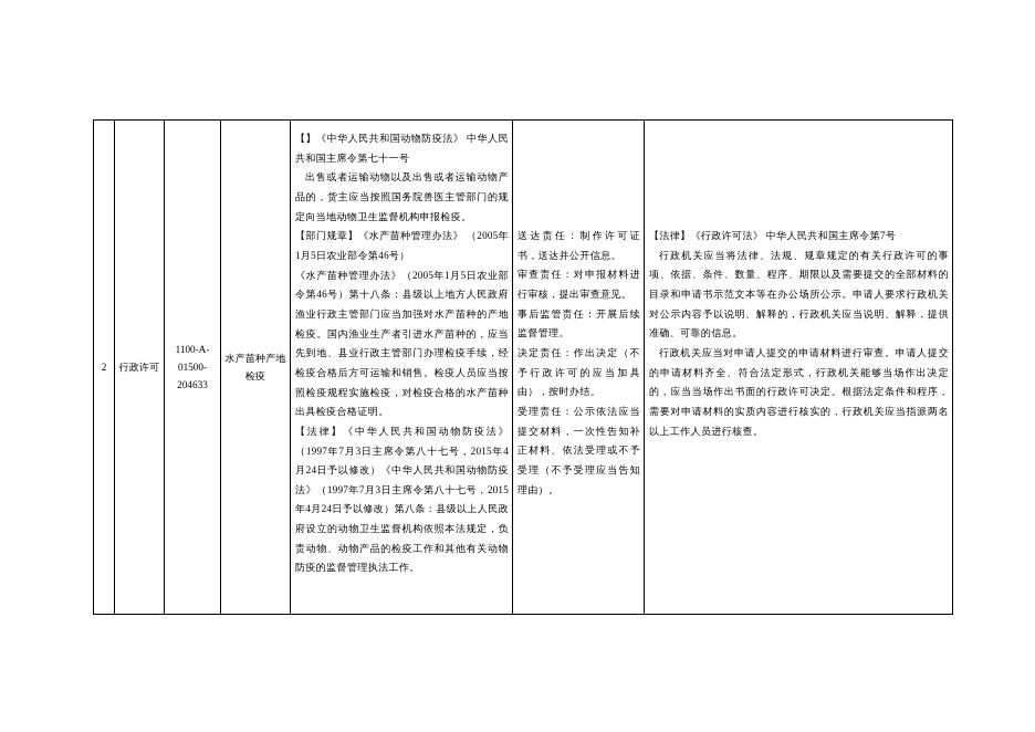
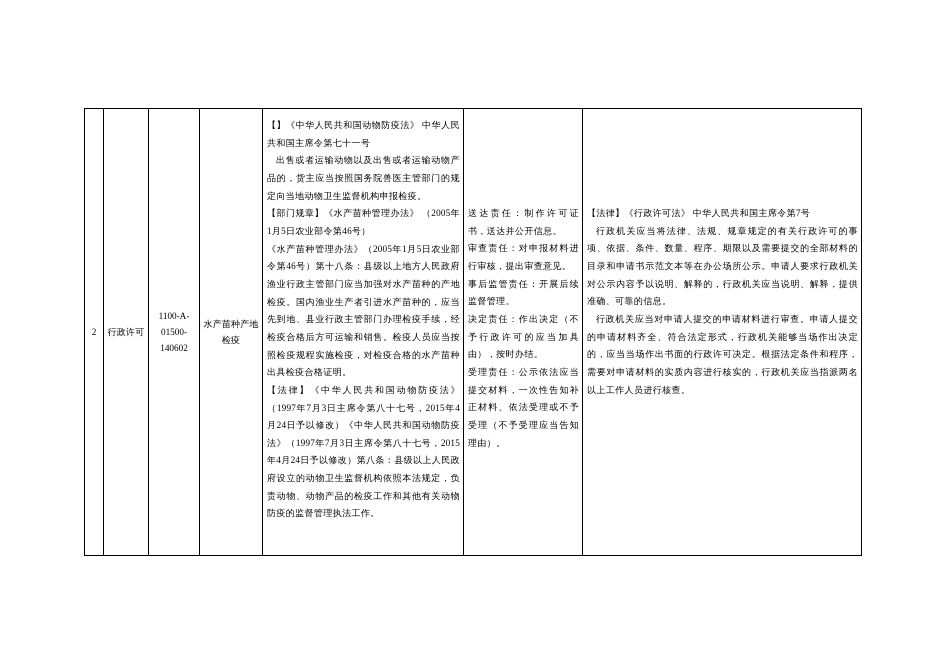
- 2	行政许可	1100-A-01500-204633	水产苗种产地检疫	【】《中华人民共和国动物防疫法》 中华人民共和国主席令第七十一号 出售或者运输动物以及出售或者运输动物产品的，货主应当按照国务院兽医主管部门的规定向当地动物卫生监督机构申报检疫。 【部门规章】《水产苗种管理办法》 （2005年1月5日农业部令第46号） 《水产苗种管理办法》（2005年1月5日农业部令第46号）第十八条：县级以上地方人民政府渔业行政主管部门应当加强对水产苗种的产地检疫。国内渔业生产者引进水产苗种的，应当先到地、县业行政主管部门办理检疫手续，经检疫合格后方可运输和销售。检疫人员应当按照检疫规程实施检疫，对检疫合格的水产苗种出具检疫合格证明。 【法律】《中华人民共和国动物防疫法》 （1997年7月3日主席令第八十七号，2015年4月24日予以修改）《中华人民共和国动物防疫法》（1997年7月3日主席令第八十七号，2015年4月24日予以修改）第八条：县级以上人民政府设立的动物卫生监督机构依照本法规定，负责动物、动物产品的检疫工作和其他有关动物防疫的监督管理执法工作。	送达责任：制作许可证书，送达并公开信息。 审查责任：对申报材料进行审核，提出审查意见。 事后监管责任：开展后续监督管理。 决定责任：作出决定（不予行政许可的应当加具由），按时办结。 受理责任：公示依法应当提交材料，一次性告知补正材料、依法受理或不予受理（不予受理应当告知理由）。	【法律】《行政许可法》 中华人民共和国主席令第7号 行政机关应当将法律、法规、规章规定的有关行政许可的事项、依据、条件、数量、程序、期限以及需要提交的全部材料的目录和申请书示范文本等在办公场所公示。申请人要求行政机关对公示内容予以说明、解释的，行政机关应当说明、解释，提供准确、可靠的信息。 行政机关应当对申请人提交的申请材料进行审查。申请人提交的申请材料齐全、符合法定形式，行政机关能够当场作出决定的，应当当场作出书面的行政许可决定。根据法定条件和程序，需要对申请材料的实质内容进行核实的，行政机关应当指派两名以上工作人员进行核查。
+ 2	行政许可	1100-A-01500-140602	水产苗种产地检疫	【】《中华人民共和国动物防疫法》 中华人民共和国主席令第七十一号 出售或者运输动物以及出售或者运输动物产品的，货主应当按照国务院兽医主管部门的规定向当地动物卫生监督机构申报检疫。 【部门规章】《水产苗种管理办法》 （2005年1月5日农业部令第46号） 《水产苗种管理办法》（2005年1月5日农业部令第46号）第十八条：县级以上地方人民政府渔业行政主管部门应当加强对水产苗种的产地检疫。国内渔业生产者引进水产苗种的，应当先到地、县业行政主管部门办理检疫手续，经检疫合格后方可运输和销售。检疫人员应当按照检疫规程实施检疫，对检疫合格的水产苗种出具检疫合格证明。 【法律】《中华人民共和国动物防疫法》 （1997年7月3日主席令第八十七号，2015年4月24日予以修改）《中华人民共和国动物防疫法》（1997年7月3日主席令第八十七号，2015年4月24日予以修改）第八条：县级以上人民政府设立的动物卫生监督机构依照本法规定，负责动物、动物产品的检疫工作和其他有关动物防疫的监督管理执法工作。	送达责任：制作许可证书，送达并公开信息。 审查责任：对申报材料进行审核，提出审查意见。 事后监管责任：开展后续监督管理。 决定责任：作出决定（不予行政许可的应当加具由），按时办结。 受理责任：公示依法应当提交材料，一次性告知补正材料、依法受理或不予受理（不予受理应当告知理由）。	【法律】《行政许可法》 中华人民共和国主席令第7号 行政机关应当将法律、法规、规章规定的有关行政许可的事项、依据、条件、数量、程序、期限以及需要提交的全部材料的目录和申请书示范文本等在办公场所公示。申请人要求行政机关对公示内容予以说明、解释的，行政机关应当说明、解释，提供准确、可靠的信息。 行政机关应当对申请人提交的申请材料进行审查。申请人提交的申请材料齐全、符合法定形式，行政机关能够当场作出决定的，应当当场作出书面的行政许可决定。根据法定条件和程序，需要对申请材料的实质内容进行核实的，行政机关应当指派两名以上工作人员进行核查。
